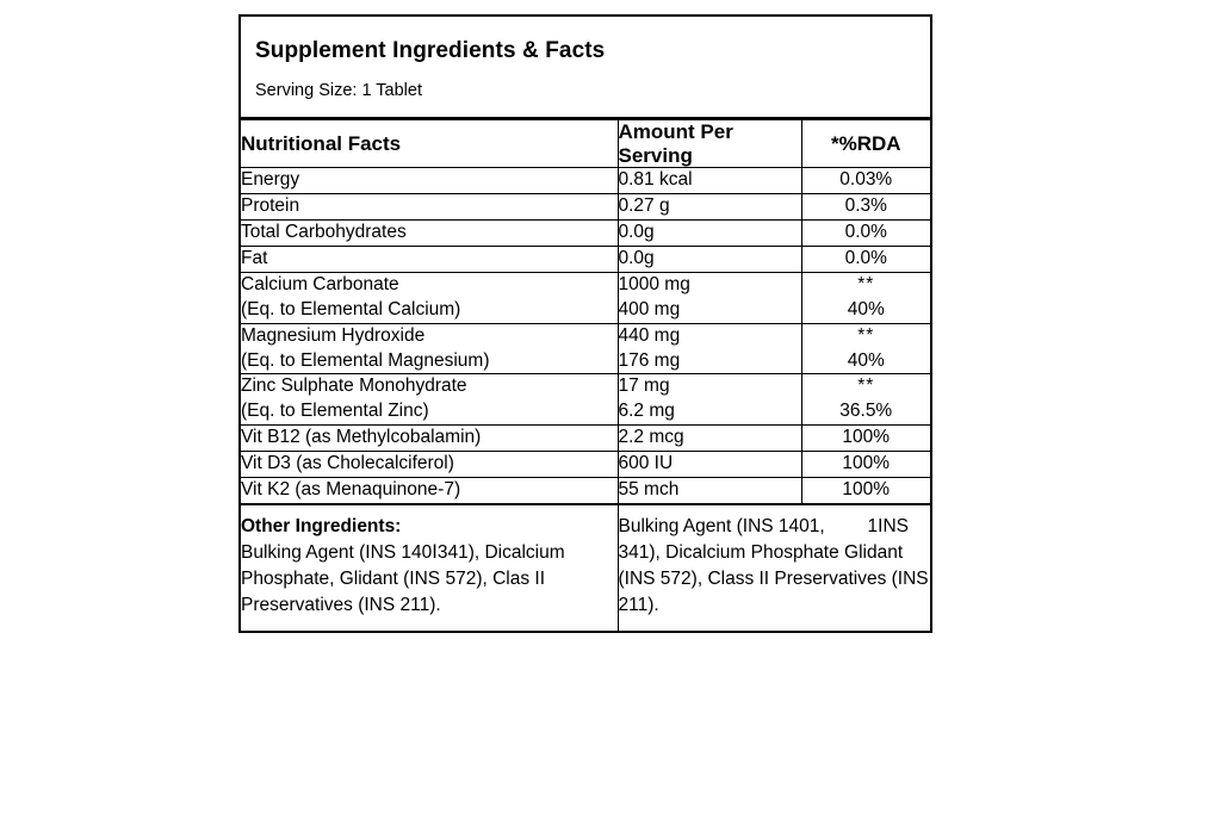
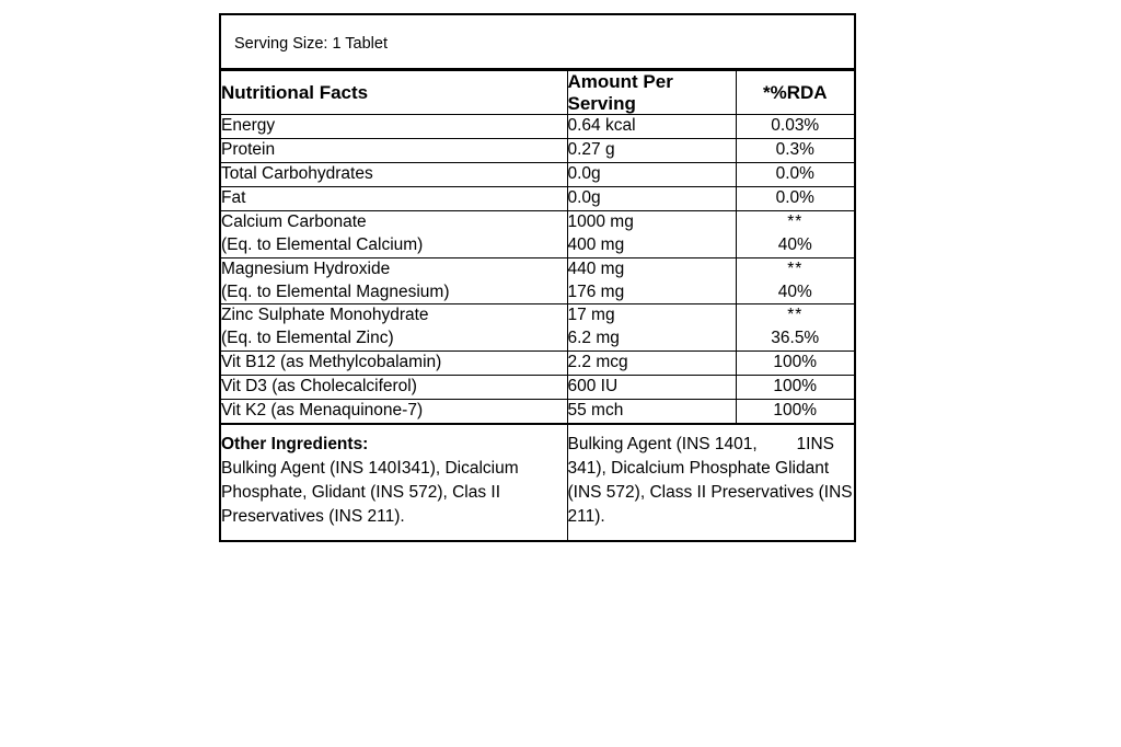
- Supplement Ingredients & Facts
  Serving Size: 1 Tablet
  Nutritional Facts	Amount Per Serving	*%RDA
- Energy	0.81 kcal	0.03%
+ Energy	0.64 kcal	0.03%
  Protein	0.27 g	0.3%
  Total Carbohydrates	0.0g	0.0%
  Fat	0.0g	0.0%
  Calcium Carbonate (Eq. to Elemental Calcium)	1000 mg 400 mg	** 40%
  Magnesium Hydroxide (Eq. to Elemental Magnesium)	440 mg 176 mg	** 40%
  Zinc Sulphate Monohydrate (Eq. to Elemental Zinc)	17 mg 6.2 mg	** 36.5%
  Vit B12 (as Methylcobalamin)	2.2 mcg	100%
  Vit D3 (as Cholecalciferol)	600 IU	100%
  Vit K2 (as Menaquinone-7)	55 mch	100%
  Other Ingredients: Bulking Agent (INS 140Ⅰ341), Dicalcium Phosphate, Glidant (INS 572), Clas II Preservatives (INS 211).	1INS Bulking Agent (INS 1401, 341), Dicalcium Phosphate Glidant (INS 572), Class II Preservatives (INS 211).
